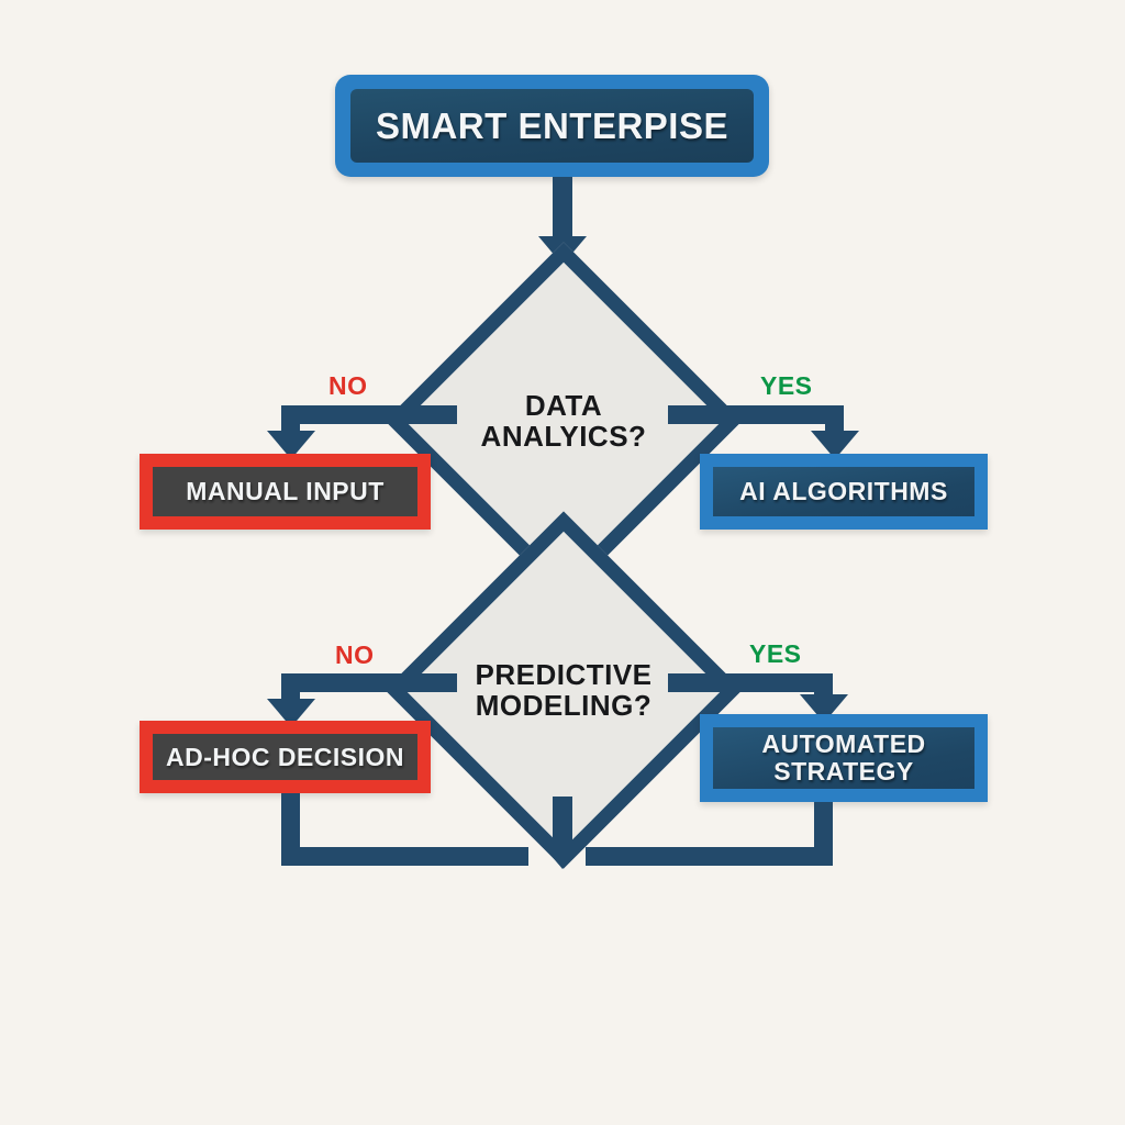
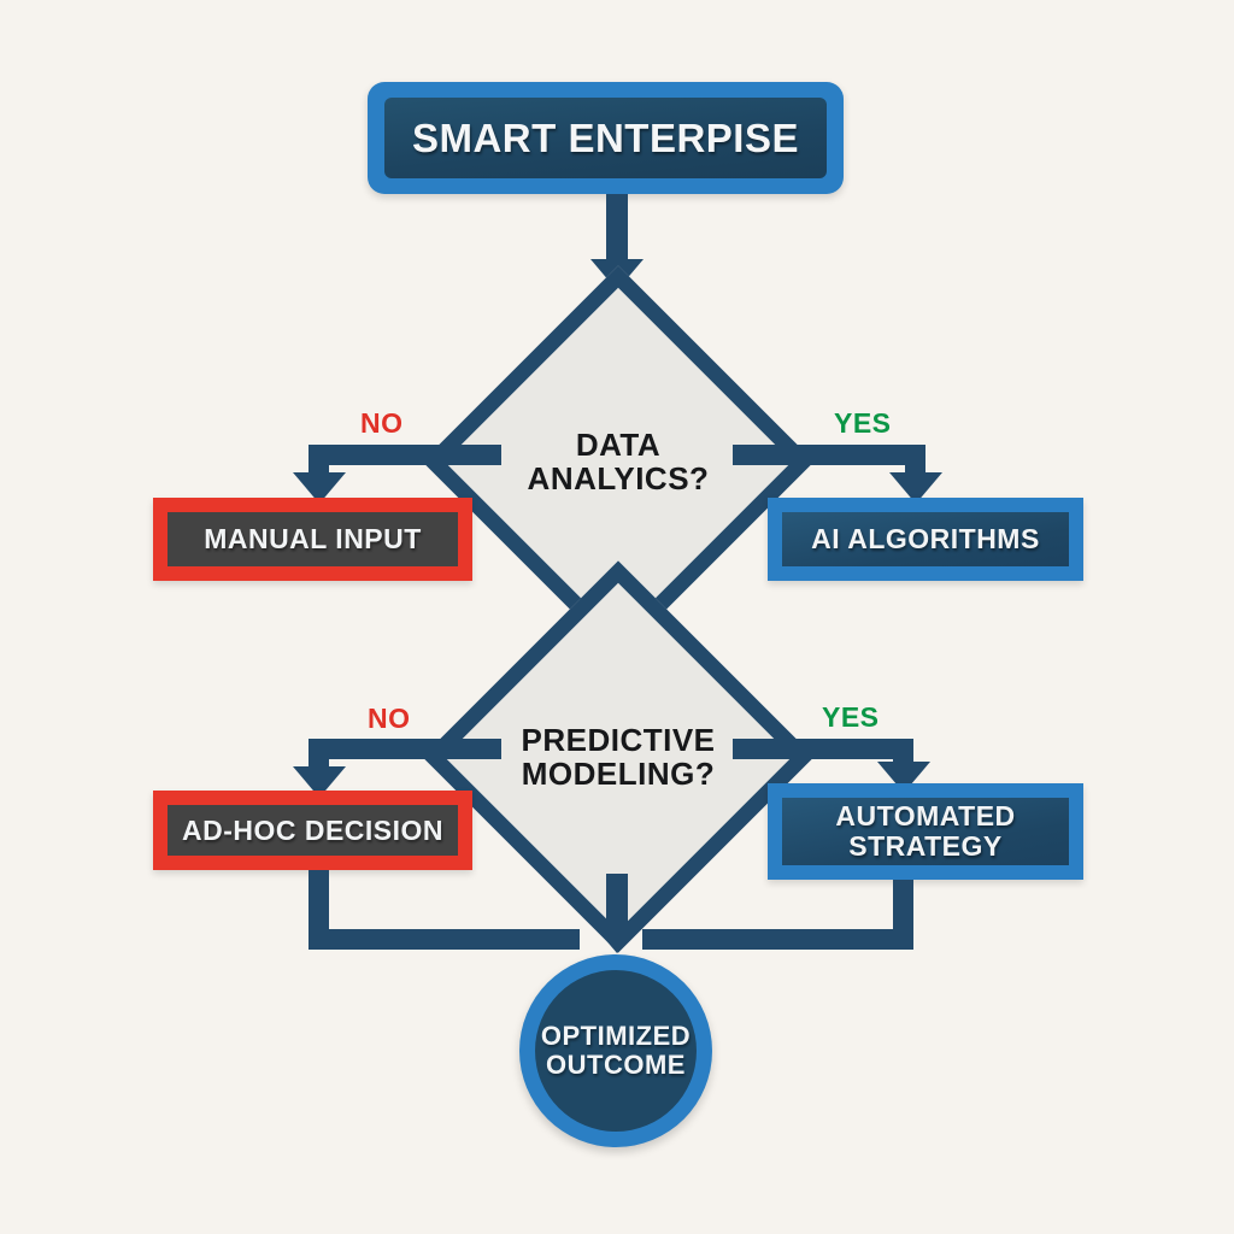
  SMART ENTERPISE
  DATA
  ANALYICS?
  NO
  YES
  MANUAL INPUT
  AI ALGORITHMS
  PREDICTIVE
  MODELING?
  NO
  YES
  AD-HOC DECISION
  AUTOMATED
  STRATEGY
+ OPTIMIZED
+ OUTCOME
